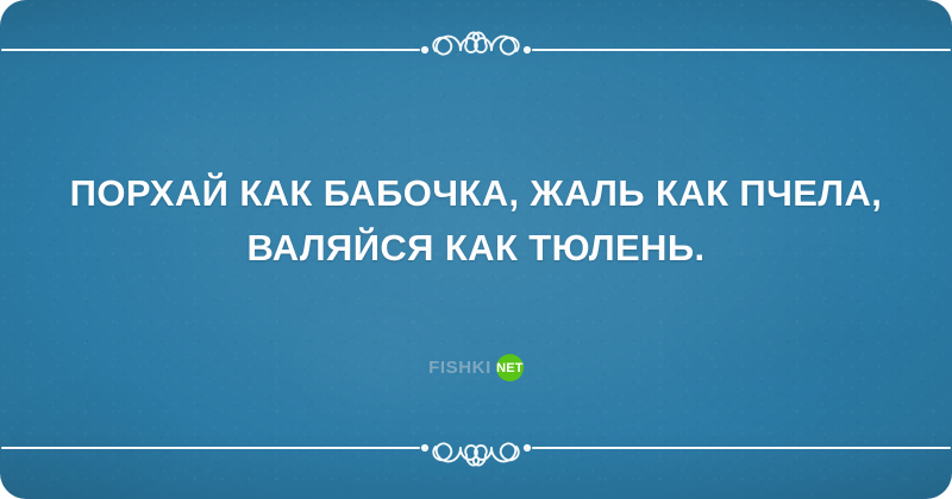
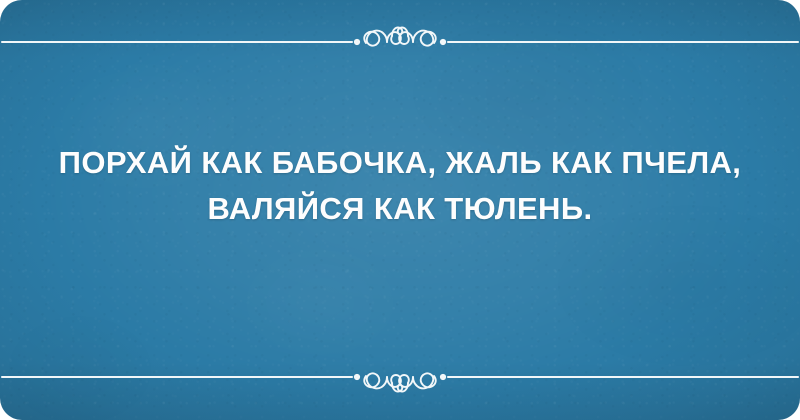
  ПОРХАЙ КАК БАБОЧКА, ЖАЛЬ КАК ПЧЕЛА,
  ВАЛЯЙСЯ КАК ТЮЛЕНЬ.
- FISHKI
- NET
